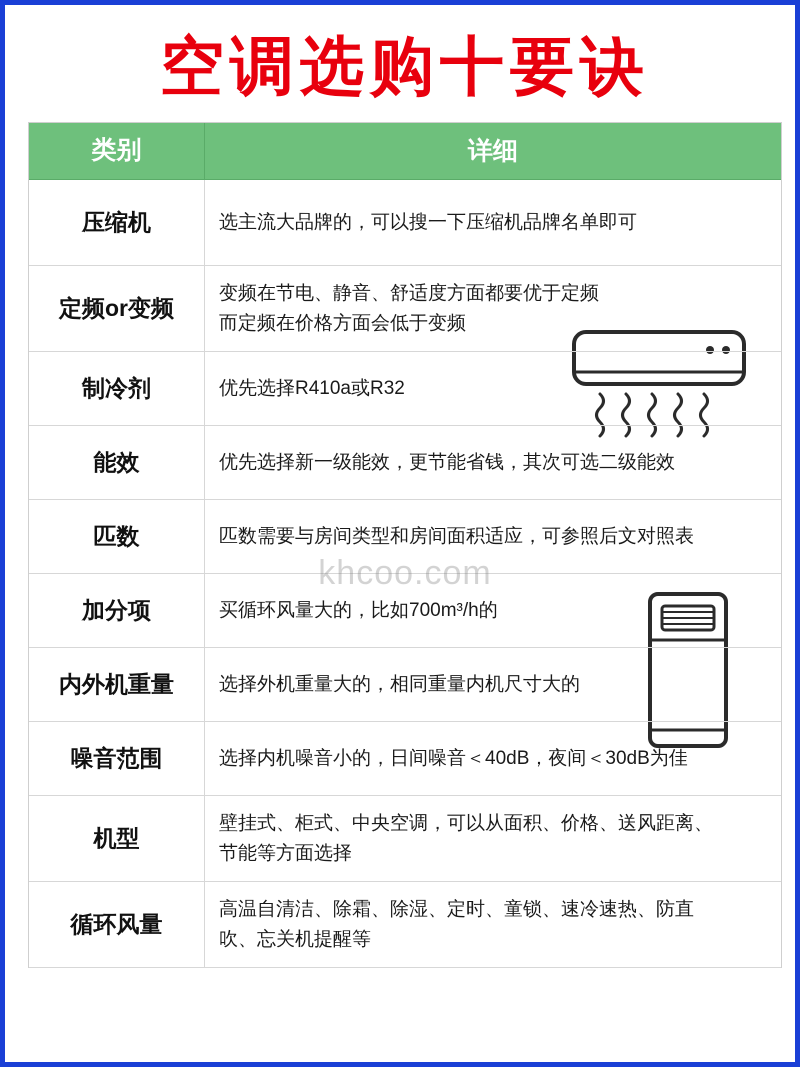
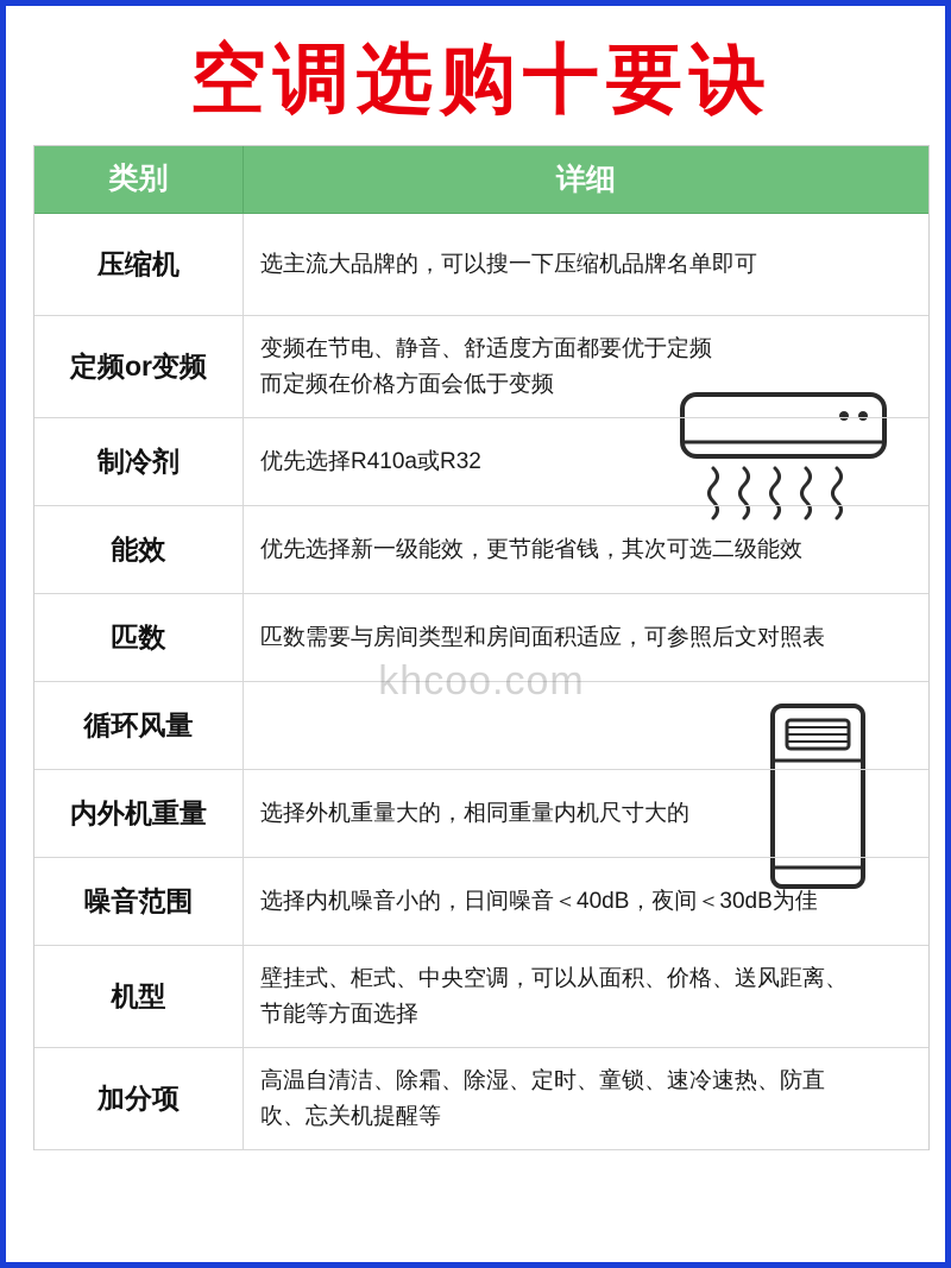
  空调选购十要诀
  khcoo.com
  类别
  详细
  压缩机
  选主流大品牌的，可以搜一下压缩机品牌名单即可
  定频or变频
  变频在节电、静音、舒适度方面都要优于定频
  而定频在价格方面会低于变频
  制冷剂
  优先选择R410a或R32
  能效
  优先选择新一级能效，更节能省钱，其次可选二级能效
  匹数
  匹数需要与房间类型和房间面积适应，可参照后文对照表
- 加分项
+ 循环风量
- 买循环风量大的，比如700m³/h的
  内外机重量
  选择外机重量大的，相同重量内机尺寸大的
  噪音范围
  选择内机噪音小的，日间噪音＜40dB，夜间＜30dB为佳
  机型
  壁挂式、柜式、中央空调，可以从面积、价格、送风距离、
  节能等方面选择
- 循环风量
+ 加分项
  高温自清洁、除霜、除湿、定时、童锁、速冷速热、防直
  吹、忘关机提醒等
